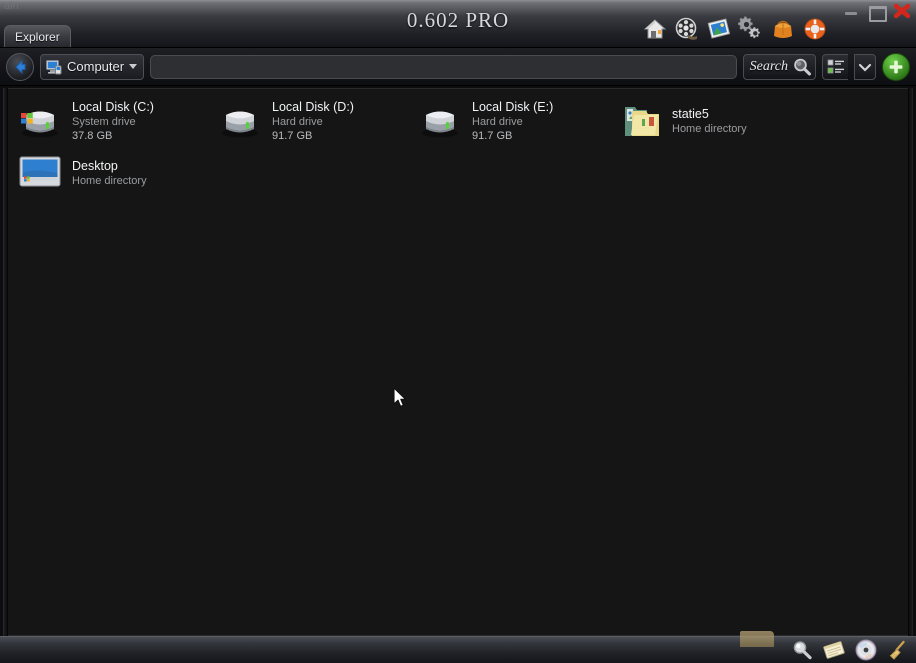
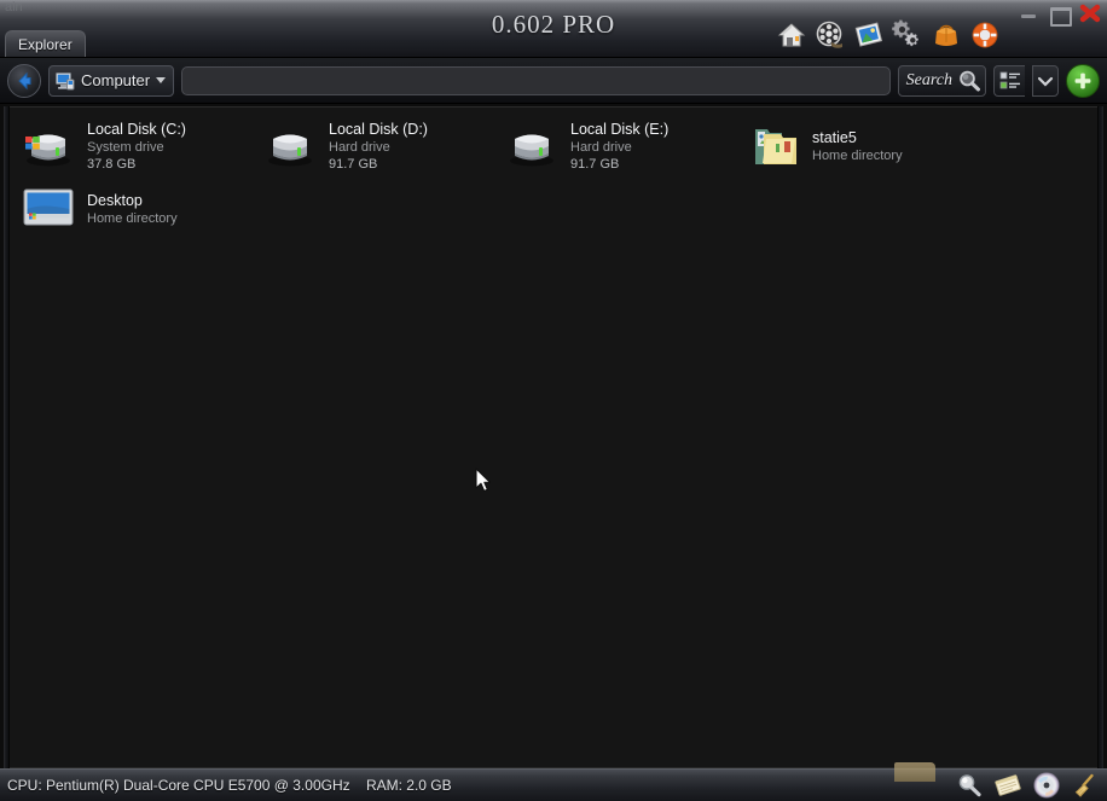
  ain
  0.602 PRO
  Explorer
  Computer
  Search
  Local Disk (C:)
  System drive
  37.8 GB
  Local Disk (D:)
  Hard drive
  91.7 GB
  Local Disk (E:)
  Hard drive
  91.7 GB
  statie5
  Home directory
  Desktop
  Home directory
+ CPU: Pentium(R) Dual-Core CPU E5700 @ 3.00GHz RAM: 2.0 GB
